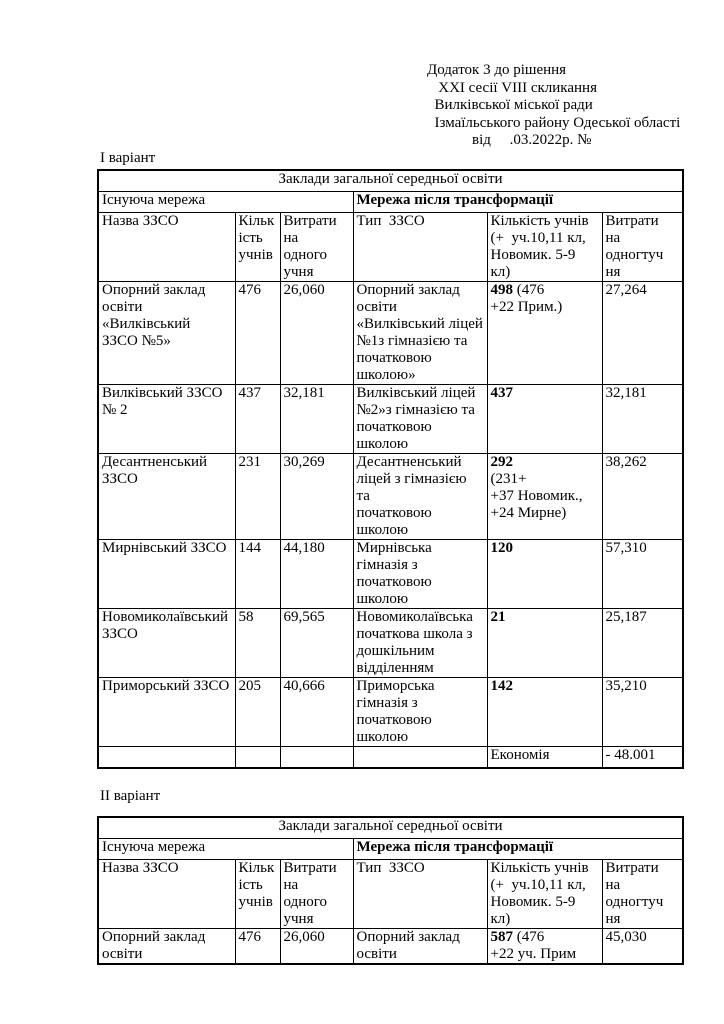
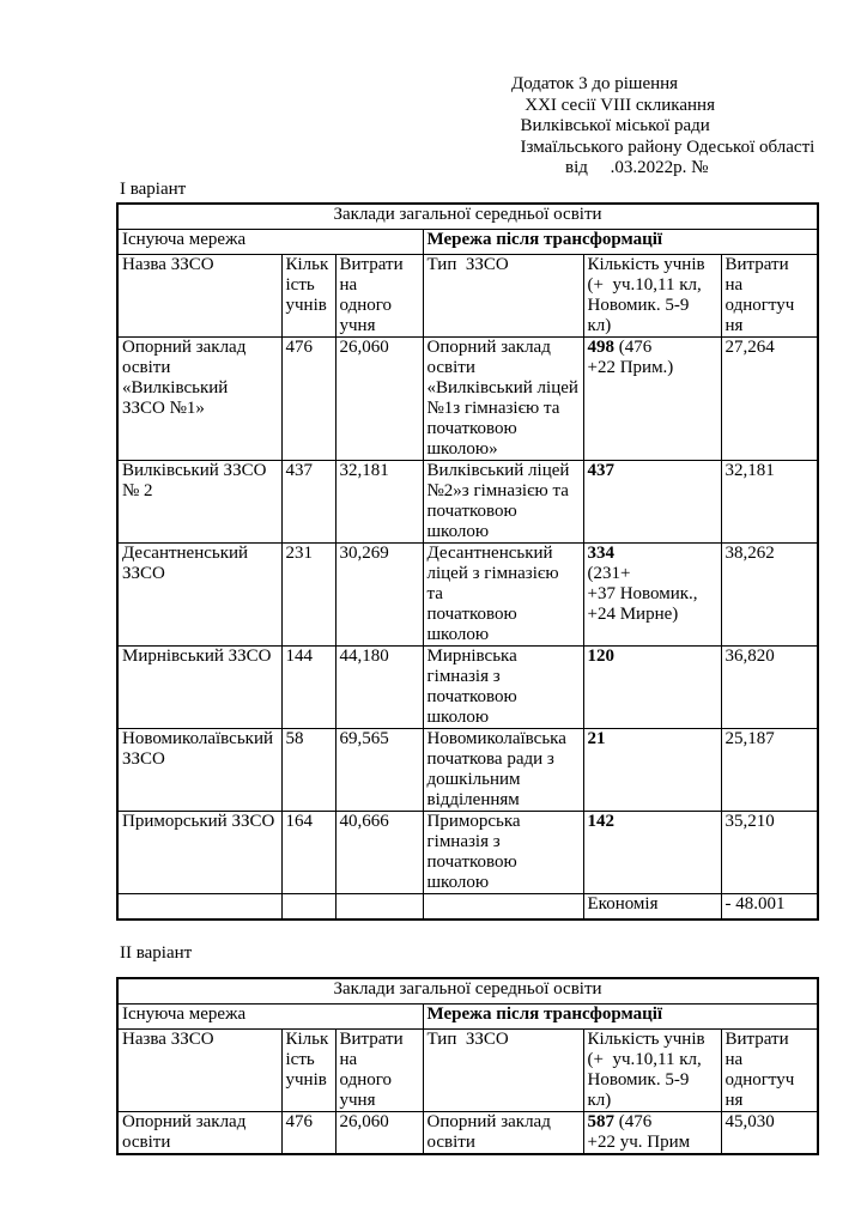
  Додаток 3 до рішення
  XXI сесії VIII скликання
  Вилківської міської ради
  Ізмаїльського району Одеської області
  від .03.2022р. №
  І варіант
  Заклади загальної середньої освіти
  Існуюча мережа	Мережа після трансформації
  Назва ЗЗСО	Кільк ість учнів	Витрати на одного учня	Тип ЗЗСО	Кількість учнів (+ уч.10,11 кл, Новомик. 5-9 кл)	Витрати на одногтуч ня
- Опорний заклад освіти «Вилківський ЗЗСО №5»	476	26,060	Опорний заклад освіти «Вилківський ліцей №1з гімназією та початковою школою»	498 (476 +22 Прим.)	27,264
+ Опорний заклад освіти «Вилківський ЗЗСО №1»	476	26,060	Опорний заклад освіти «Вилківський ліцей №1з гімназією та початковою школою»	498 (476 +22 Прим.)	27,264
  Вилківський ЗЗСО № 2	437	32,181	Вилківський ліцей №2»з гімназією та початковою школою	437	32,181
- Десантненський ЗЗСО	231	30,269	Десантненський ліцей з гімназією та початковою школою	292 (231+ +37 Новомик., +24 Мирне)	38,262
+ Десантненський ЗЗСО	231	30,269	Десантненський ліцей з гімназією та початковою школою	334 (231+ +37 Новомик., +24 Мирне)	38,262
- Мирнівський ЗЗСО	144	44,180	Мирнівська гімназія з початковою школою	120	57,310
+ Мирнівський ЗЗСО	144	44,180	Мирнівська гімназія з початковою школою	120	36,820
- Новомиколаївський ЗЗСО	58	69,565	Новомиколаївська початкова школа з дошкільним відділенням	21	25,187
+ Новомиколаївський ЗЗСО	58	69,565	Новомиколаївська початкова ради з дошкільним відділенням	21	25,187
- Приморський ЗЗСО	205	40,666	Приморська гімназія з початковою школою	142	35,210
+ Приморський ЗЗСО	164	40,666	Приморська гімназія з початковою школою	142	35,210
  				Економія	- 48.001
  ІІ варіант
  Заклади загальної середньої освіти
  Існуюча мережа	Мережа після трансформації
  Назва ЗЗСО	Кільк ість учнів	Витрати на одного учня	Тип ЗЗСО	Кількість учнів (+ уч.10,11 кл, Новомик. 5-9 кл)	Витрати на одногтуч ня
  Опорний заклад освіти	476	26,060	Опорний заклад освіти	587 (476 +22 уч. Прим	45,030
